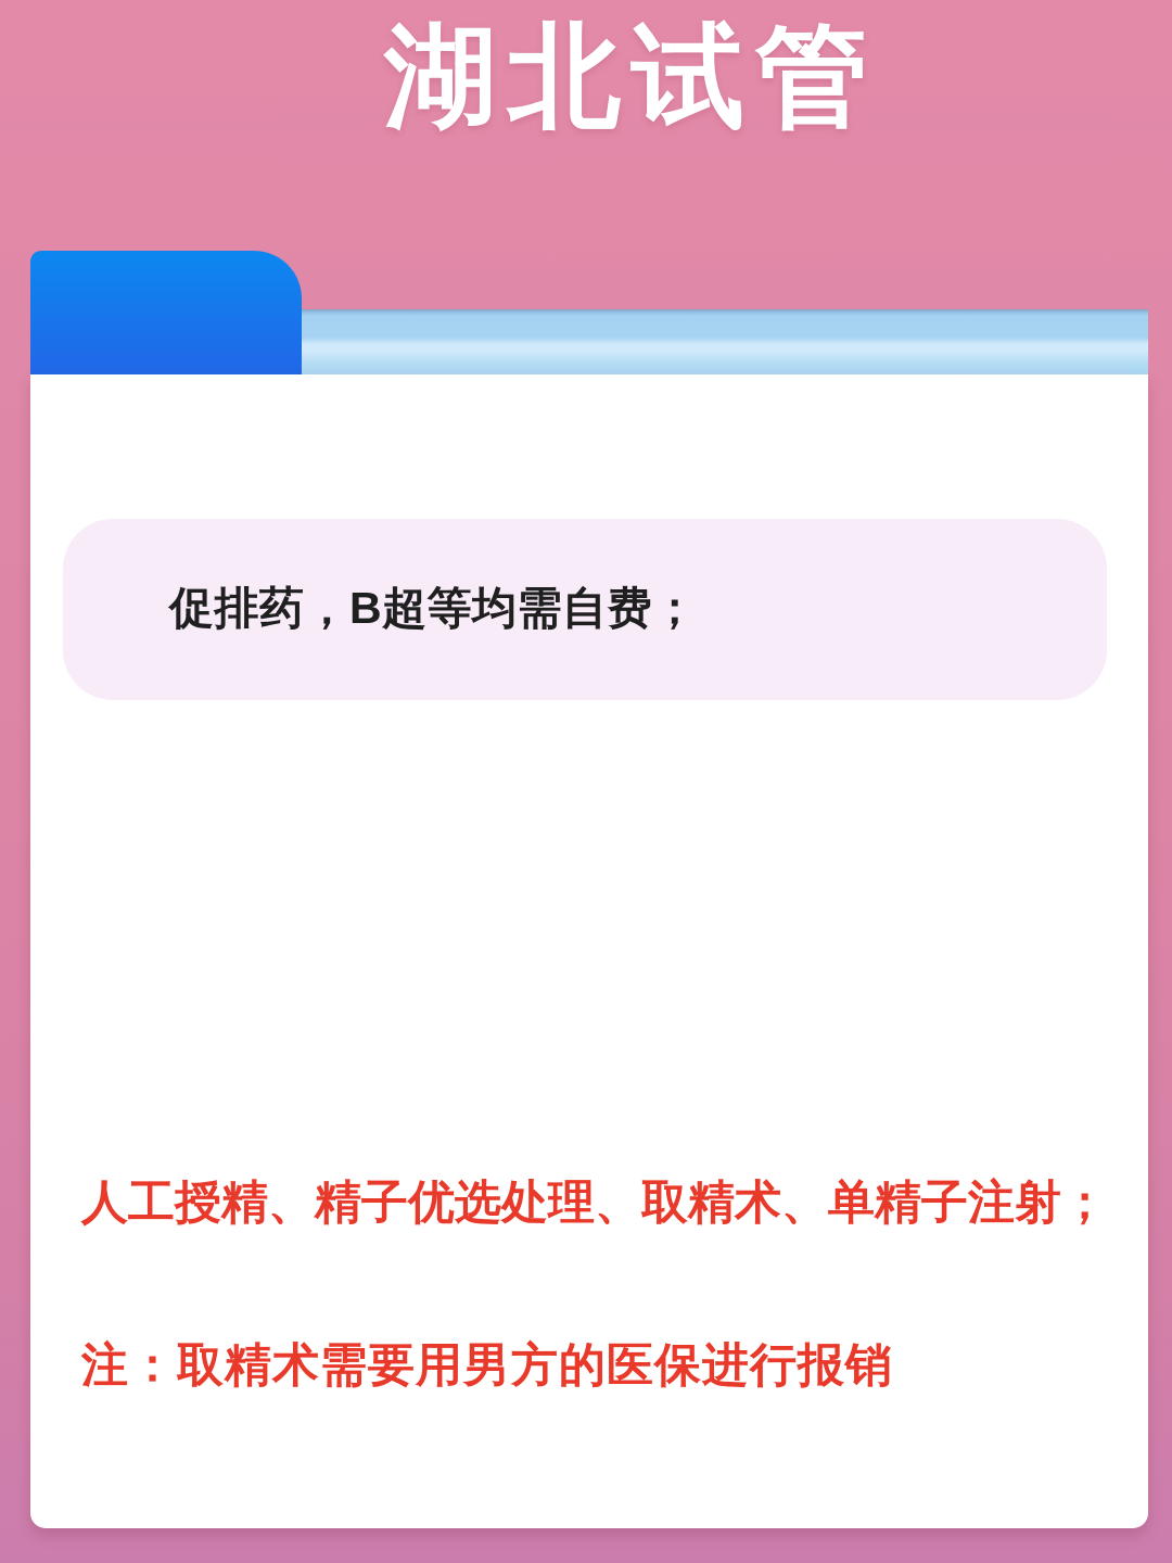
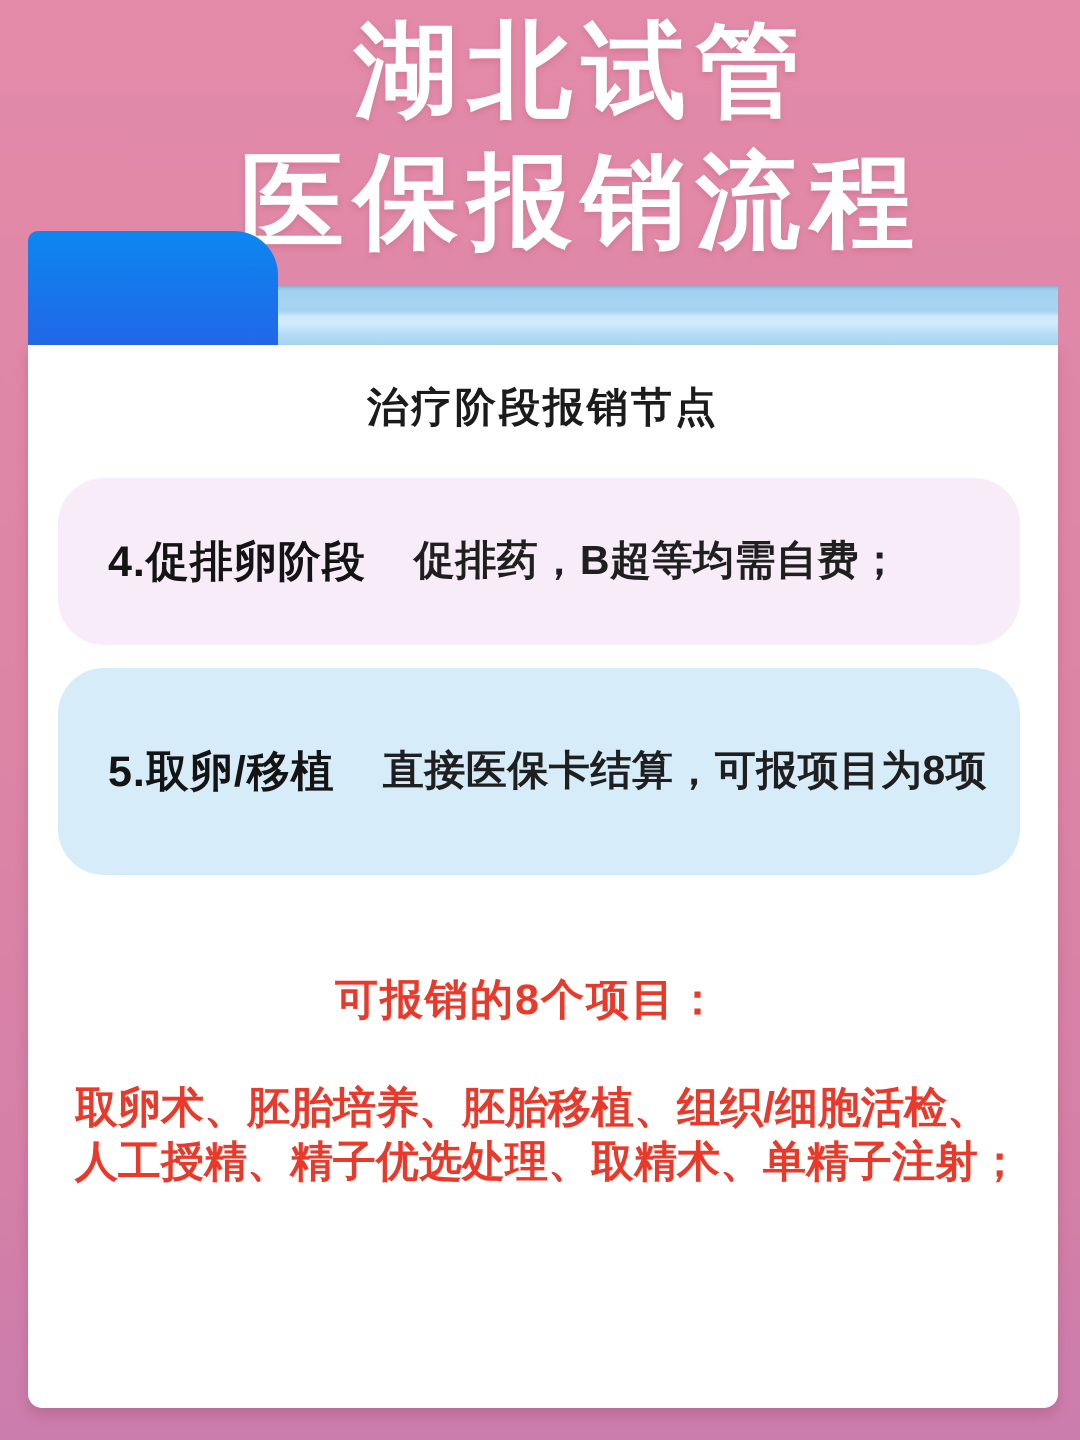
  湖北试管
+ 医保报销流程
+ 治疗阶段报销节点
+ 4.促排卵阶段
  促排药，B超等均需自费；
+ 5.取卵/移植
+ 直接医保卡结算，可报项目为8项
+ 可报销的8个项目：
+ 取卵术、胚胎培养、胚胎移植、组织/细胞活检、
  人工授精、精子优选处理、取精术、单精子注射；
- 注：取精术需要用男方的医保进行报销
